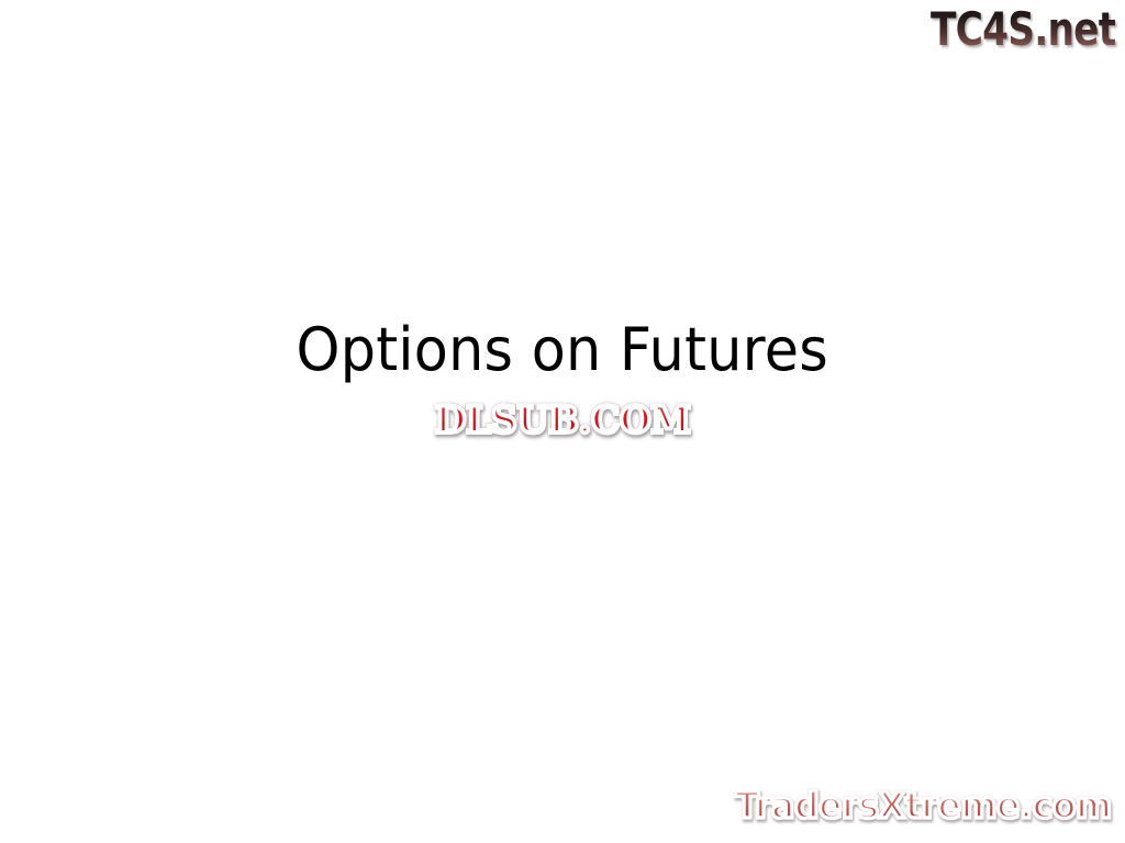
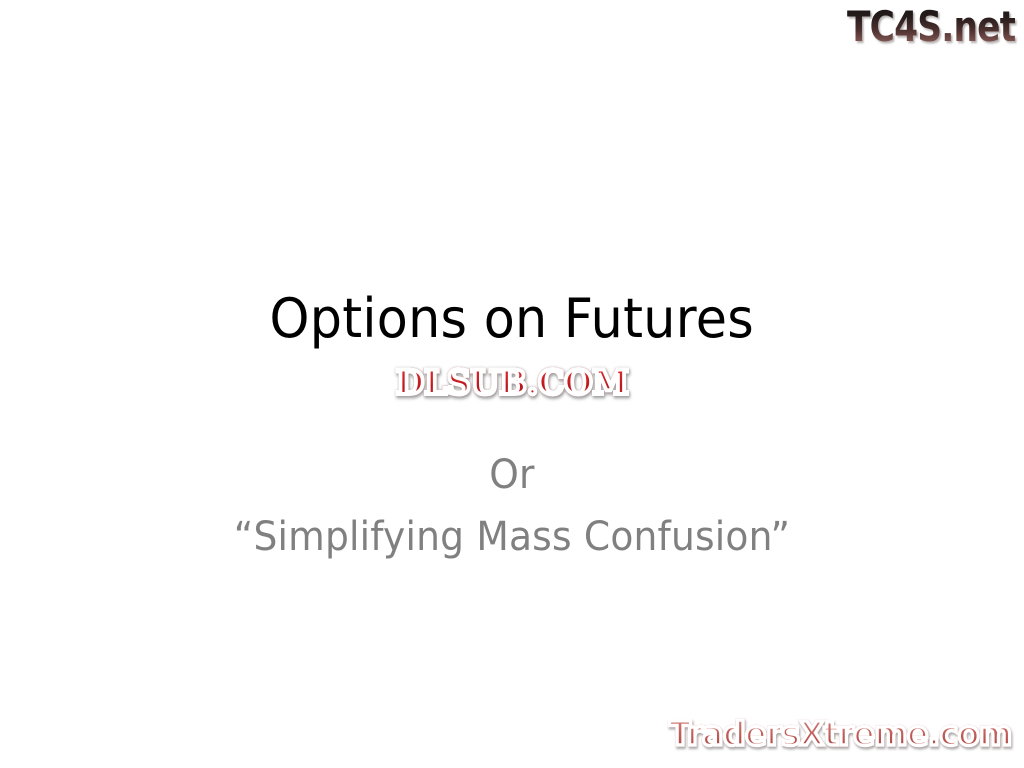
  TC4S.net
  Options on Futures
  DLSUB.COM
+ Or
+ “Simplifying Mass Confusion”
  TradersXtreme.com
